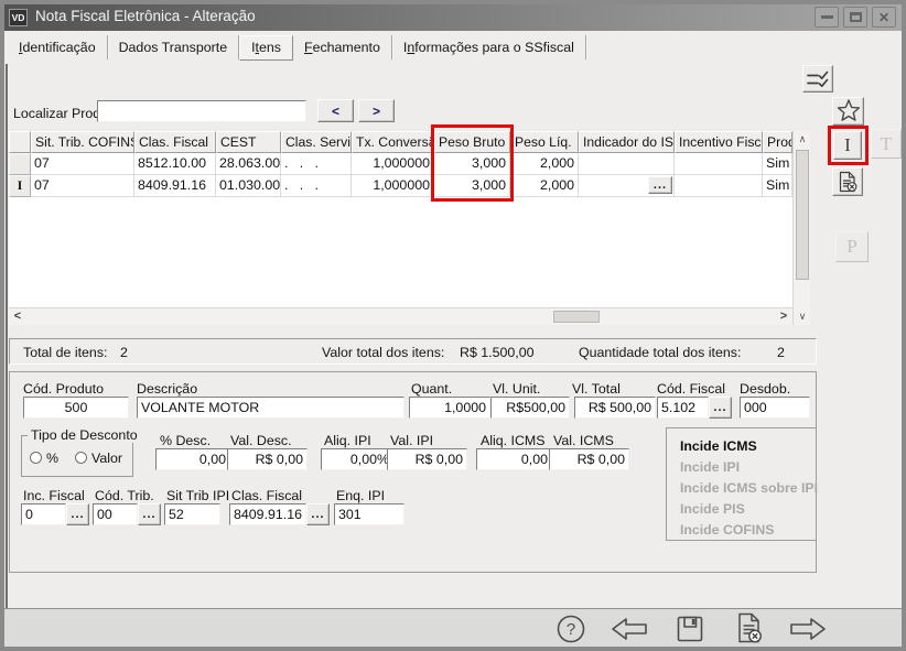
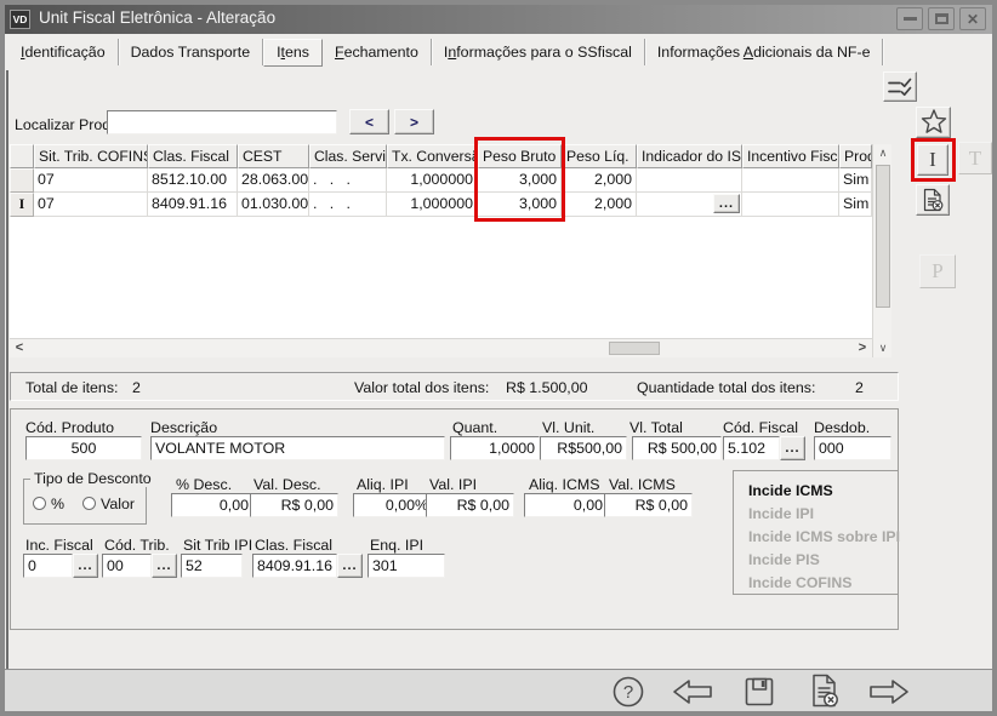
  VD
- Nota Fiscal Eletrônica - Alteração
+ Unit Fiscal Eletrônica - Alteração
  ✕
  Identificação
  Dados Transporte
  Itens
  Fechamento
  Informações para o SSfiscal
+ Informações Adicionais da NF-e
  I
  T
  P
  Localizar Pro
  <
  >
  Sit. Trib. COFIN
  Clas. Fiscal
  CEST
  Clas. Servi
  Tx. Conversã
  Peso Bruto
  Peso Líq.
  Indicador do IS
  Incentivo Fisc
  Pro
  07
  8512.10.00
  28.063.00
  . . .
  1,000000
  3,000
  2,000
  Sim
  I
  07
  8409.91.16
  01.030.00
  . . .
  1,000000
  3,000
  2,000
  ...
  Sim
  ∧
  ∨
  <
  >
  Total de itens:
  2
  Valor total dos itens:
  R$ 1.500,00
  Quantidade total dos itens:
  2
  Cód. Produto
  500
  Descrição
  VOLANTE MOTOR
  Quant.
  1,0000
  Vl. Unit.
  R$500,00
  Vl. Total
  R$ 500,00
  Cód. Fiscal
  5.102
  ...
  Desdob.
  000
  Tipo de Desconto
  %
  Valor
  % Desc.
  0,00
  Val. Desc.
  R$ 0,00
  Aliq. IPI
  0,00%
  Val. IPI
  R$ 0,00
  Aliq. ICMS
  0,00
  Val. ICMS
  R$ 0,00
  Inc. Fiscal
  0
  ...
  Cód. Trib.
  00
  ...
  Sit Trib IPI
  52
  Clas. Fiscal
  8409.91.16
  ...
  Enq. IPI
  301
  Incide ICMS
  Incide IPI
  Incide ICMS sobre IPI
  Incide PIS
  Incide COFINS
  ?
